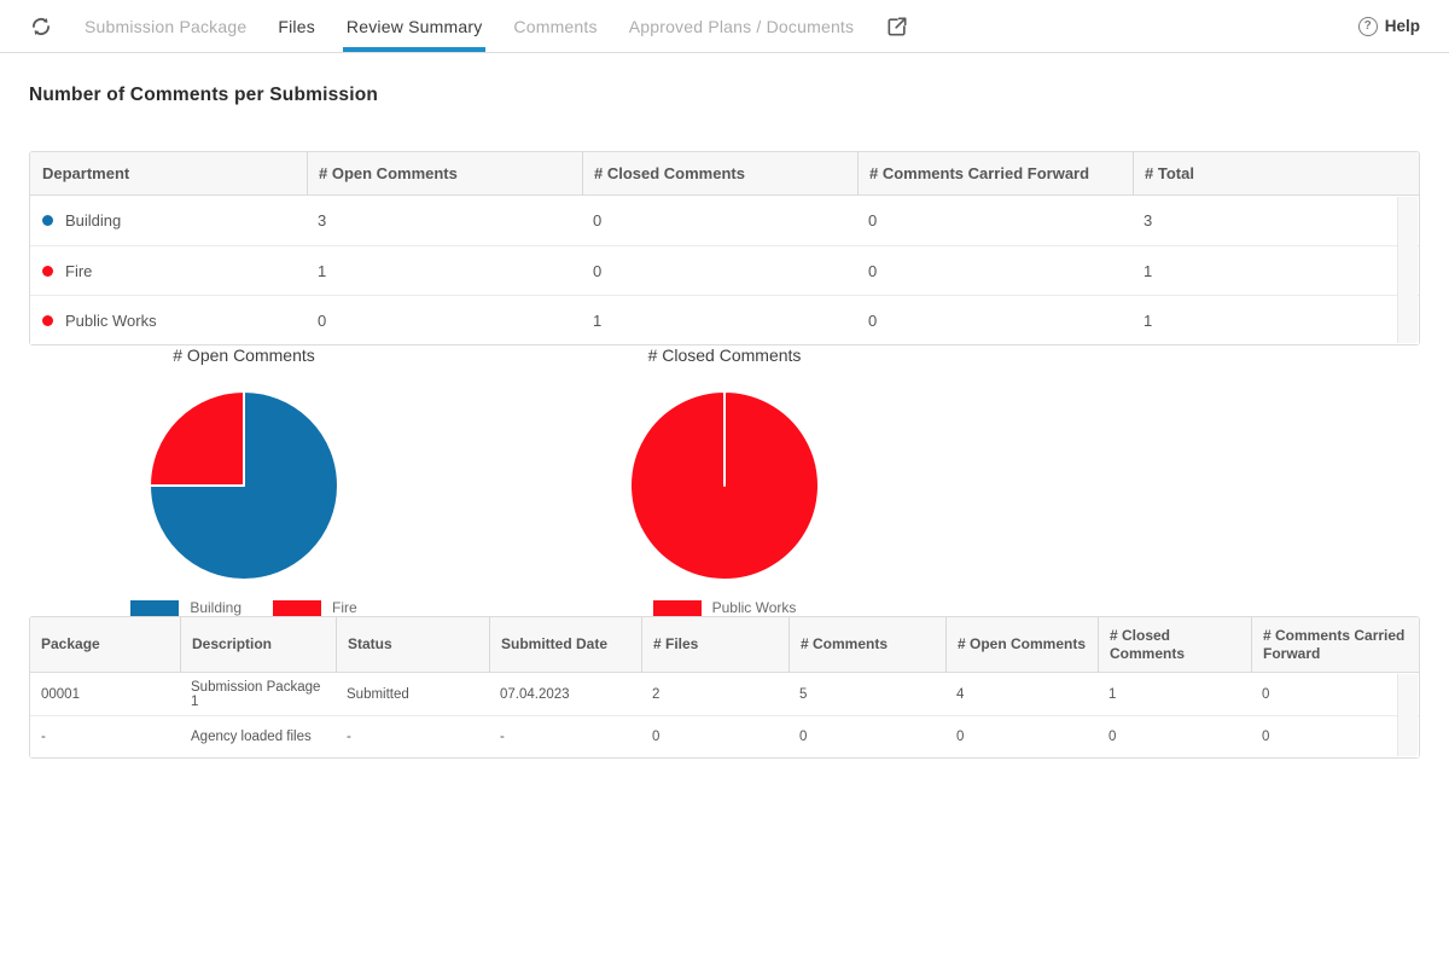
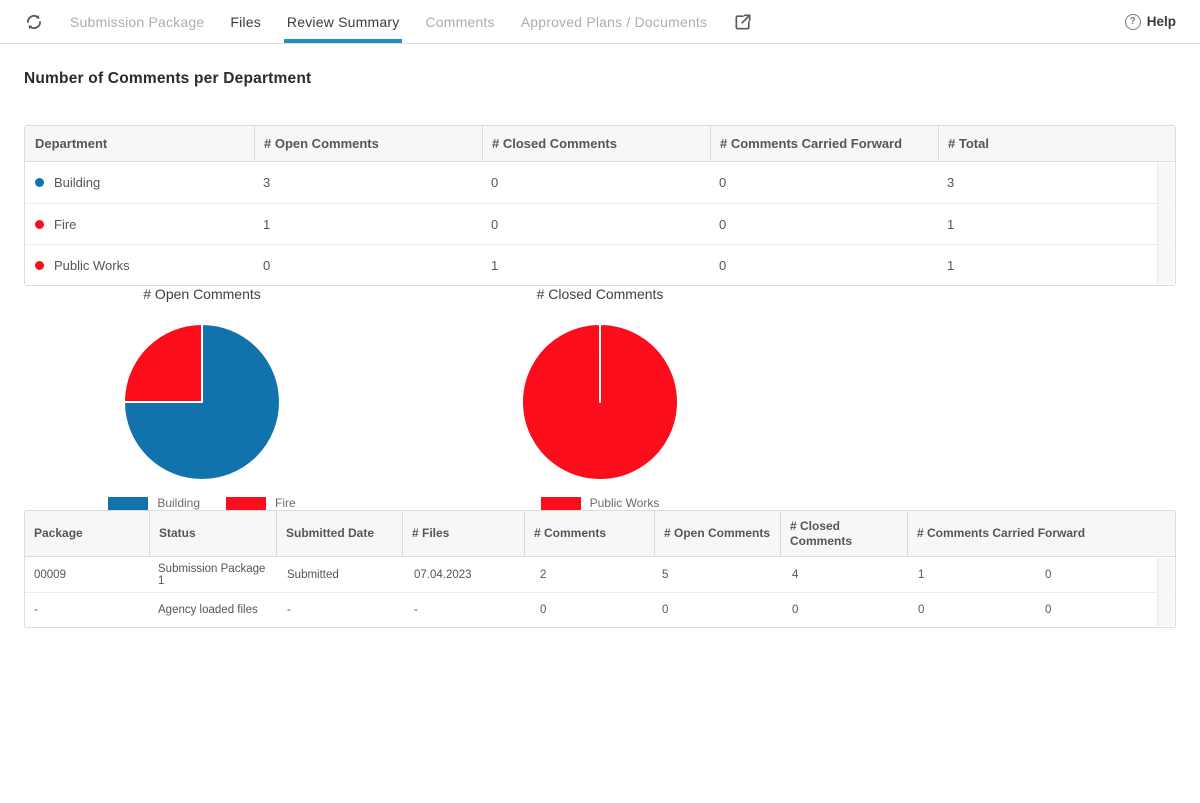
  Submission Package
  Files
  Review Summary
  Comments
  Approved Plans / Documents
  ?
  Help
- Number of Comments per Submission
+ Number of Comments per Department
  Department
  # Open Comments
  # Closed Comments
  # Comments Carried Forward
  # Total
  Building
  3
  0
  0
  3
  Fire
  1
  0
  0
  1
  Public Works
  0
  1
  0
  1
  # Open Comments
  Building
  Fire
  # Closed Comments
  Public Works
  Package
- Description
  Status
  Submitted Date
  # Files
  # Comments
  # Open Comments
  # Closed Comments
  # Comments Carried Forward
- 00001
+ 00009
  Submission Package 1
  Submitted
  07.04.2023
  2
  5
  4
  1
  0
  -
  Agency loaded files
  -
  -
  0
  0
  0
  0
  0
